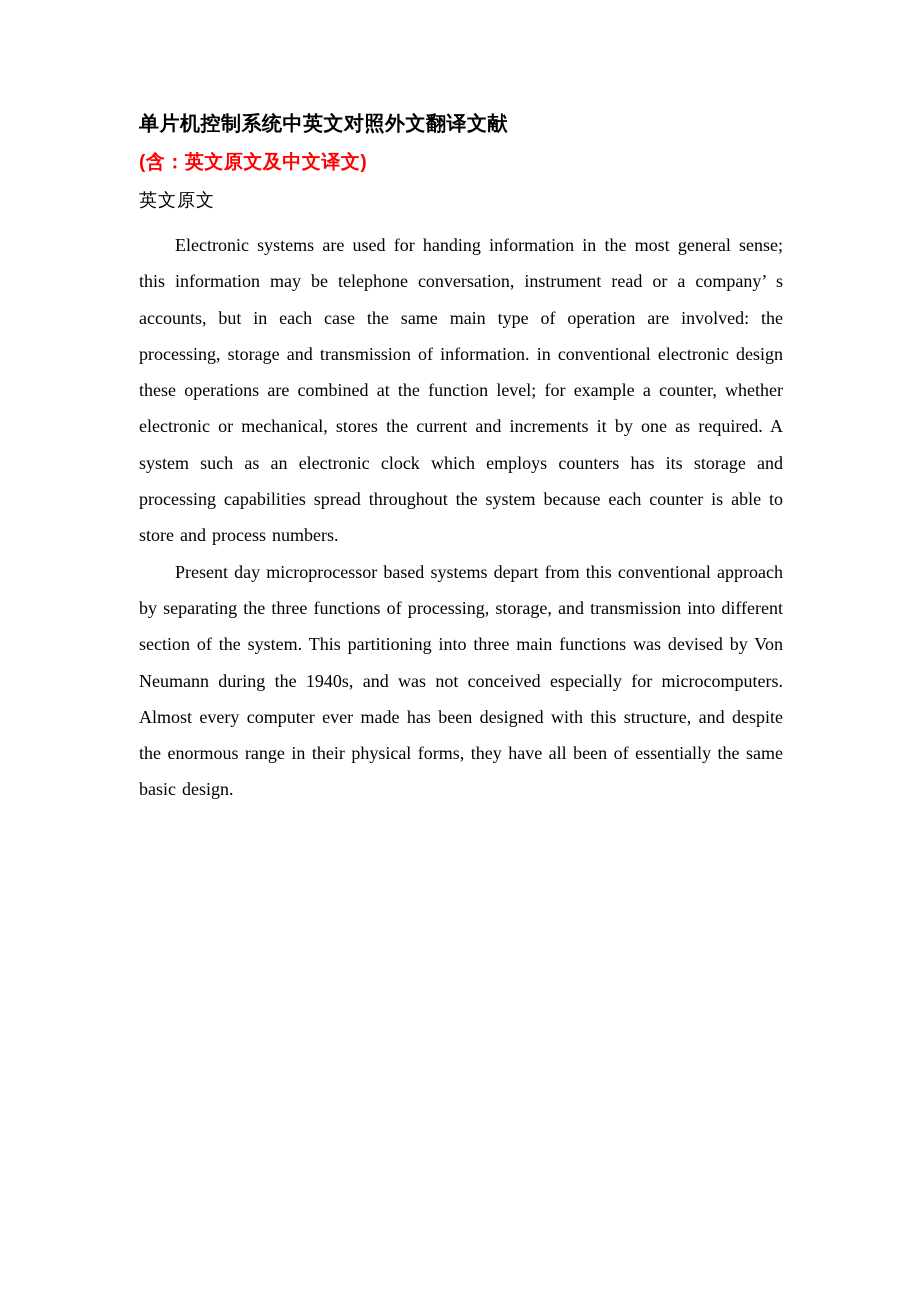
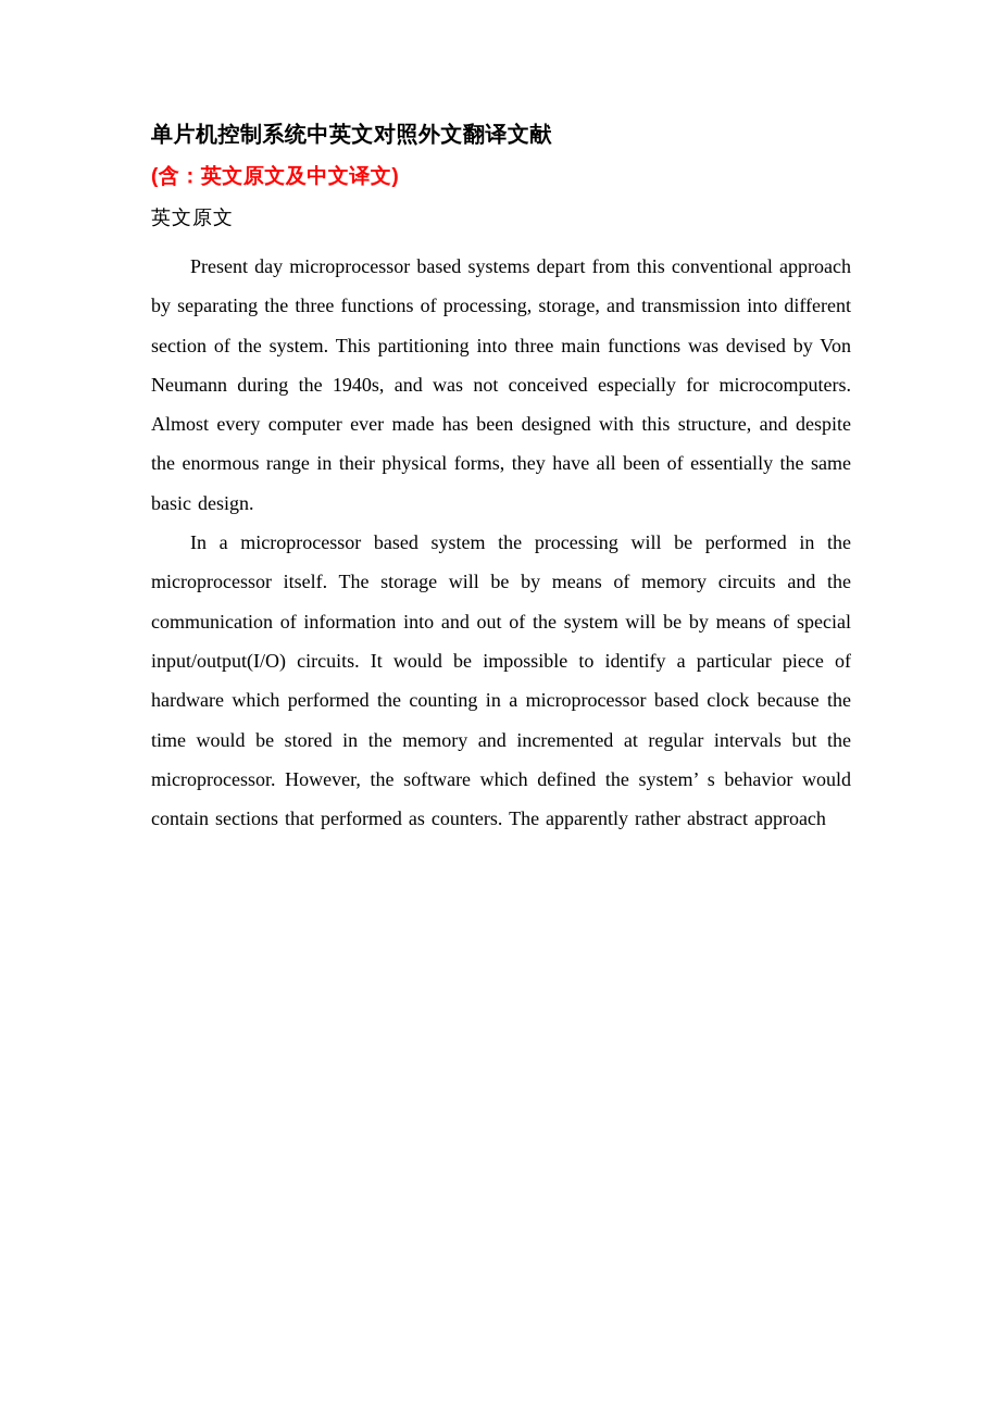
  单片机控制系统中英文对照外文翻译文献
  (含：英文原文及中文译文)
  英文原文
- Electronic systems are used for handing information in the most general sense; this information may be telephone conversation, instrument read or a company’ s accounts, but in each case the same main type of operation are involved: the processing, storage and transmission of information. in conventional electronic design these operations are combined at the function level; for example a counter, whether electronic or mechanical, stores the current and increments it by one as required. A system such as an electronic clock which employs counters has its storage and processing capabilities spread throughout the system because each counter is able to store and process numbers.
  Present day microprocessor based systems depart from this conventional approach by separating the three functions of processing, storage, and transmission into different section of the system. This partitioning into three main functions was devised by Von Neumann during the 1940s, and was not conceived especially for microcomputers. Almost every computer ever made has been designed with this structure, and despite the enormous range in their physical forms, they have all been of essentially the same basic design.
+ In a microprocessor based system the processing will be performed in the microprocessor itself. The storage will be by means of memory circuits and the communication of information into and out of the system will be by means of special input/output(I/O) circuits. It would be impossible to identify a particular piece of hardware which performed the counting in a microprocessor based clock because the time would be stored in the memory and incremented at regular intervals but the microprocessor. However, the software which defined the system’ s behavior would contain sections that performed as counters. The apparently rather abstract approach
